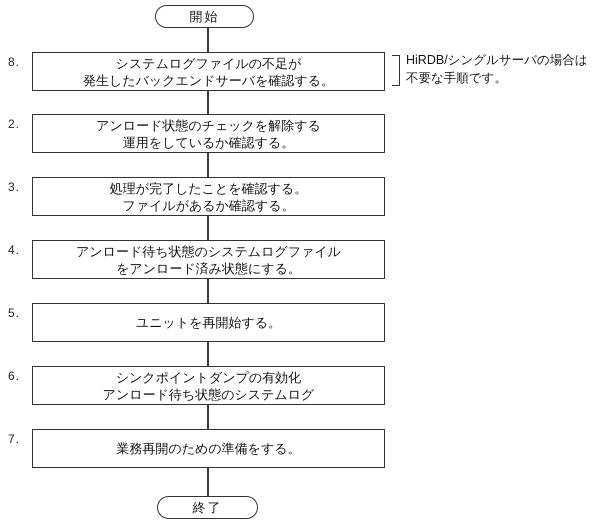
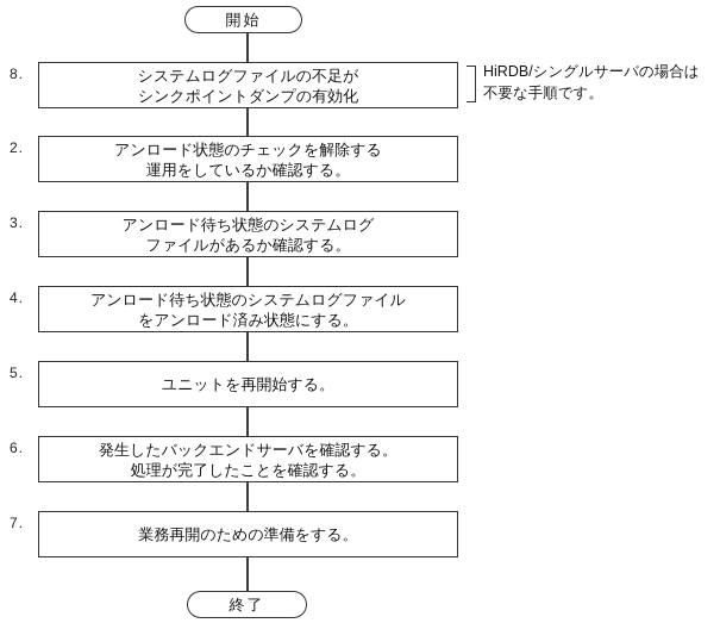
  開始
  8.
  2.
  3.
  4.
  5.
  6.
  7.
  システムログファイルの不足が
- 発生したバックエンドサーバを確認する。
+ シンクポイントダンプの有効化
  アンロード状態のチェックを解除する
  運用をしているか確認する。
- 処理が完了したことを確認する。
+ アンロード待ち状態のシステムログ
  ファイルがあるか確認する。
  アンロード待ち状態のシステムログファイル
  をアンロード済み状態にする。
  ユニットを再開始する。
- シンクポイントダンプの有効化
+ 発生したバックエンドサーバを確認する。
- アンロード待ち状態のシステムログ
+ 処理が完了したことを確認する。
  業務再開のための準備をする。
  HiRDB/シングルサーバの場合は
  不要な手順です。
  終了
